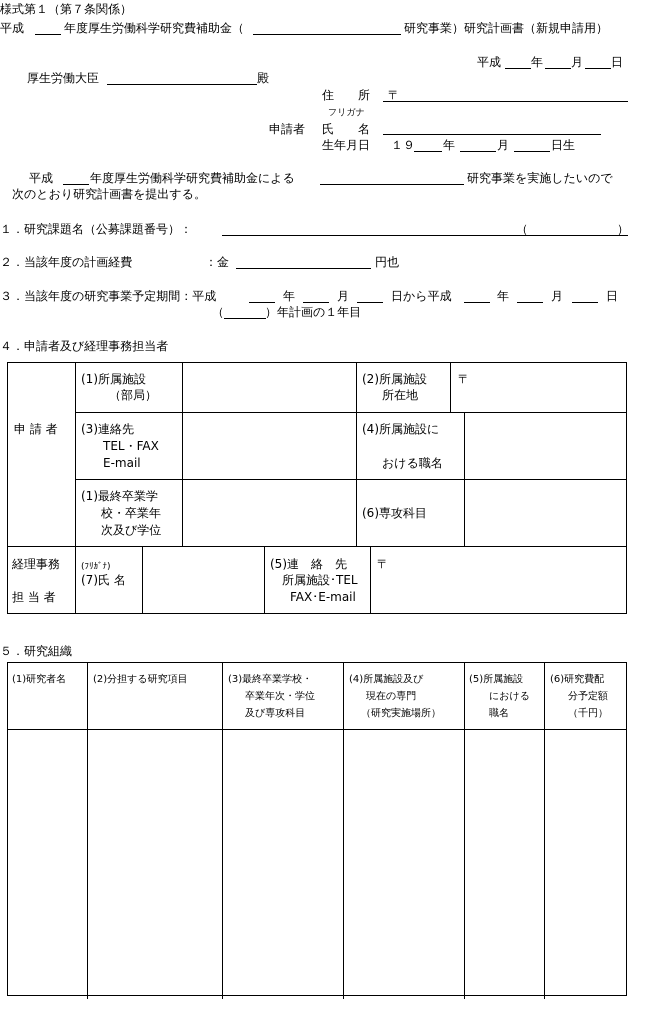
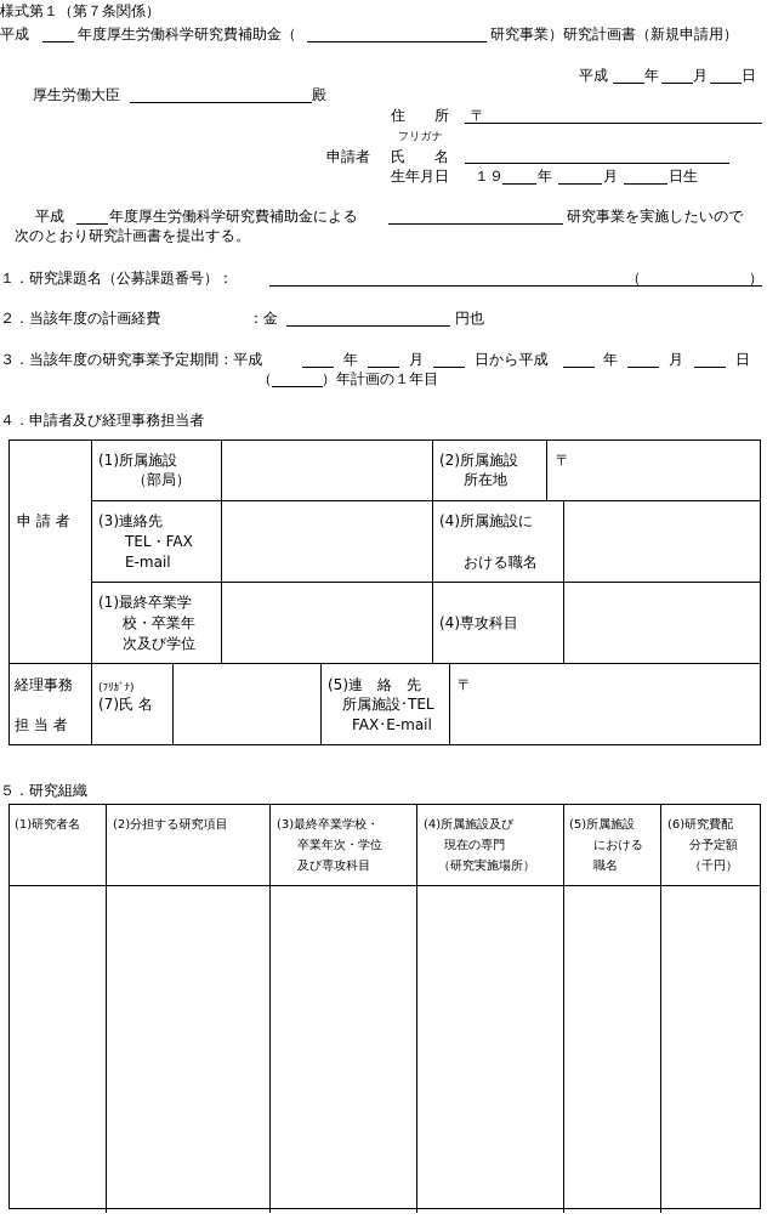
  様式第１（第７条関係）
  平成
  年度厚生労働科学研究費補助金（
  研究事業）研究計画書（新規申請用）
  平成
  年
  月
  日
  厚生労働大臣
  殿
  住 所
  〒
  フリガナ
  申請者
  氏 名
  生年月日
  １９
  年
  月
  日生
  平成
  年度厚生労働科学研究費補助金による
  研究事業を実施したいので
  次のとおり研究計画書を提出する。
  １．研究課題名（公募課題番号）：
  （
  ）
  ２．当該年度の計画経費
  ：金
  円也
  ３．当該年度の研究事業予定期間：平成
  年
  月
  日から平成
  年
  月
  日
  （
  ）年計画の１年目
  ４．申請者及び経理事務担当者
  申 請 者
  (1)所属施設
  （部局）
  (2)所属施設
  所在地
  〒
  (3)連絡先
  TEL・FAX
  E-mail
  (4)所属施設に
  おける職名
  (1)最終卒業学
  校・卒業年
  次及び学位
- (6)専攻科目
+ (4)専攻科目
  経理事務
  担 当 者
  (ﾌﾘｶﾞﾅ)
  (7)氏 名
  (5)連 絡 先
  所属施設･TEL
  FAX･E-mail
  〒
  ５．研究組織
  (1)研究者名
  (2)分担する研究項目
  (3)最終卒業学校・
  卒業年次・学位
  及び専攻科目
  (4)所属施設及び
  現在の専門
  （研究実施場所）
  (5)所属施設
  における
  職名
  (6)研究費配
  分予定額
  （千円）
